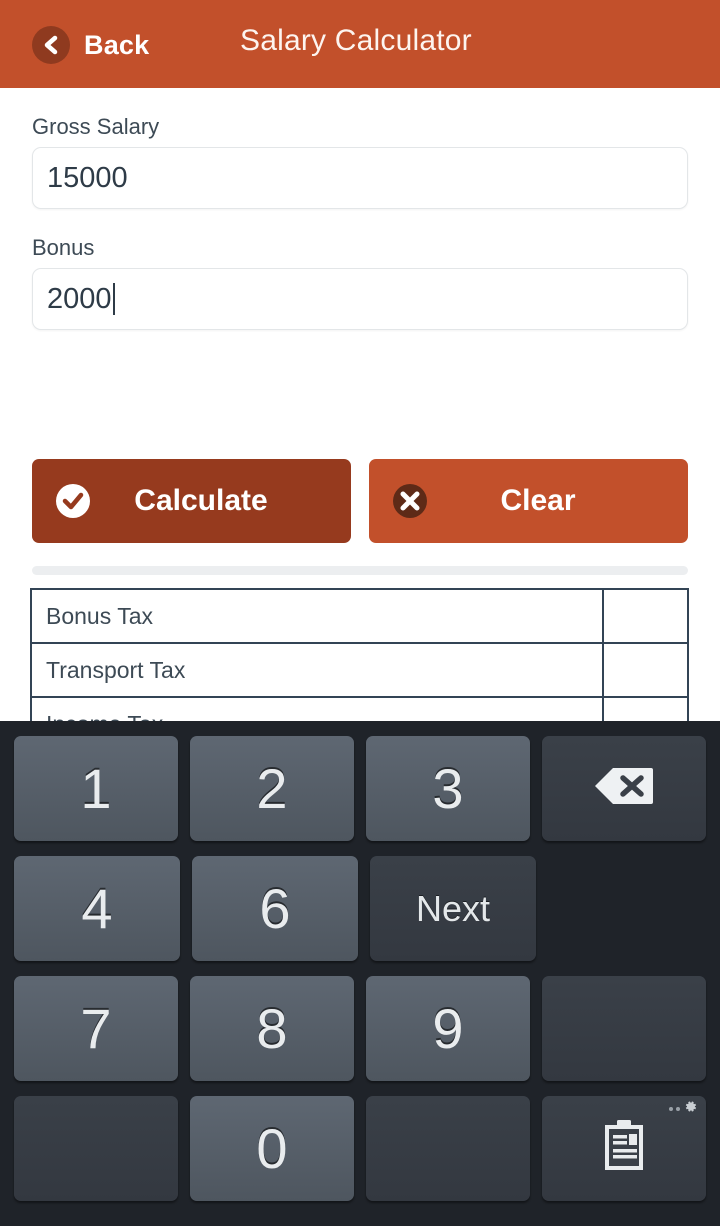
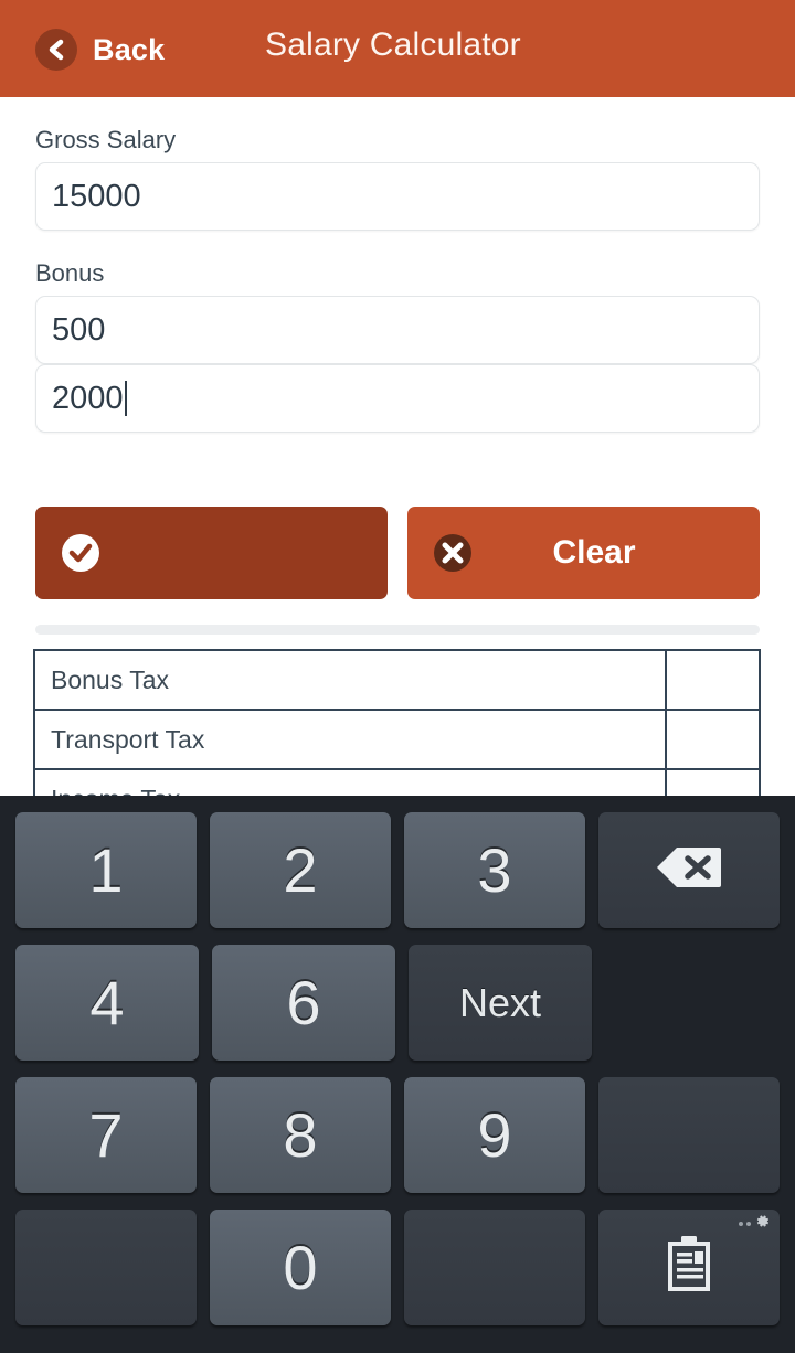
  Back
  Salary Calculator
  Gross Salary
  15000
  Bonus
+ 500
  2000
- Calculate
  Clear
  Bonus Tax
  Transport Tax
  1
  2
  3
  4
  6
  Next
  7
  8
  9
  0
